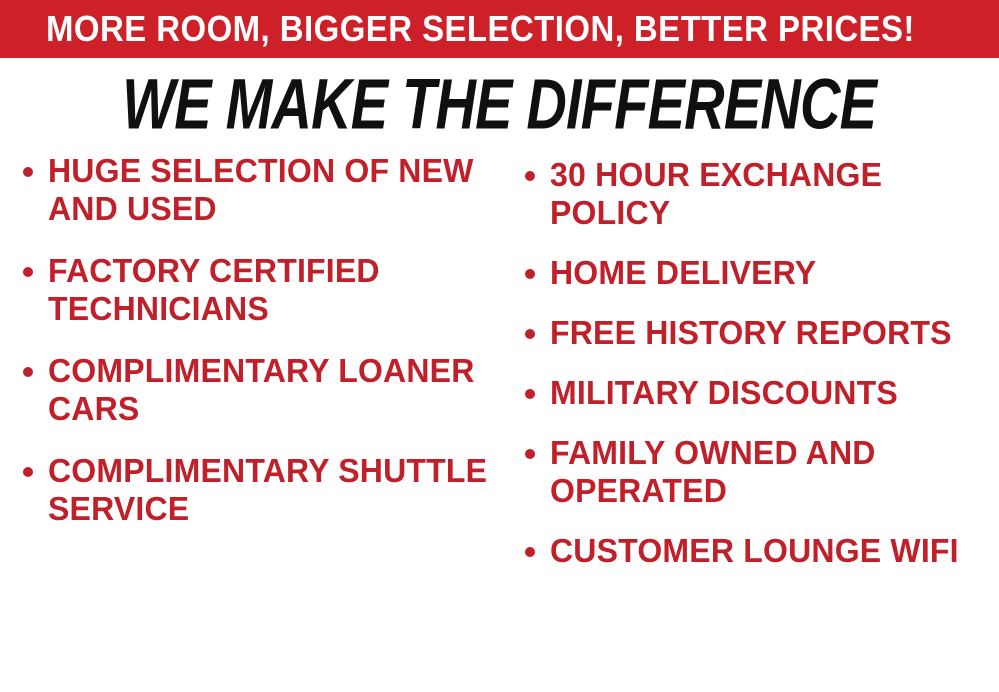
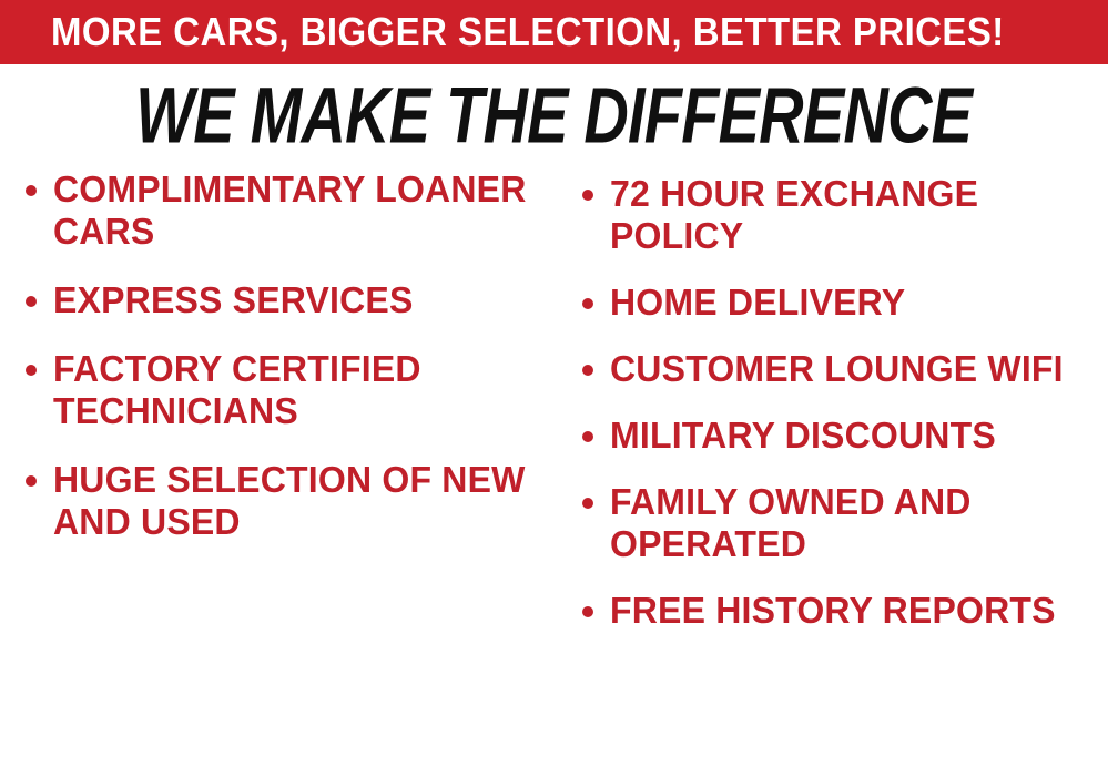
- MORE ROOM, BIGGER SELECTION, BETTER PRICES!
+ MORE CARS, BIGGER SELECTION, BETTER PRICES!
  WE MAKE THE DIFFERENCE
- HUGE SELECTION OF NEW AND USED
+ COMPLIMENTARY LOANER CARS
+ EXPRESS SERVICES
  FACTORY CERTIFIED TECHNICIANS
- COMPLIMENTARY LOANER CARS
+ HUGE SELECTION OF NEW AND USED
- COMPLIMENTARY SHUTTLE SERVICE
- 30 HOUR EXCHANGE POLICY
+ 72 HOUR EXCHANGE POLICY
  HOME DELIVERY
- FREE HISTORY REPORTS
+ CUSTOMER LOUNGE WIFI
  MILITARY DISCOUNTS
  FAMILY OWNED AND OPERATED
- CUSTOMER LOUNGE WIFI
+ FREE HISTORY REPORTS
